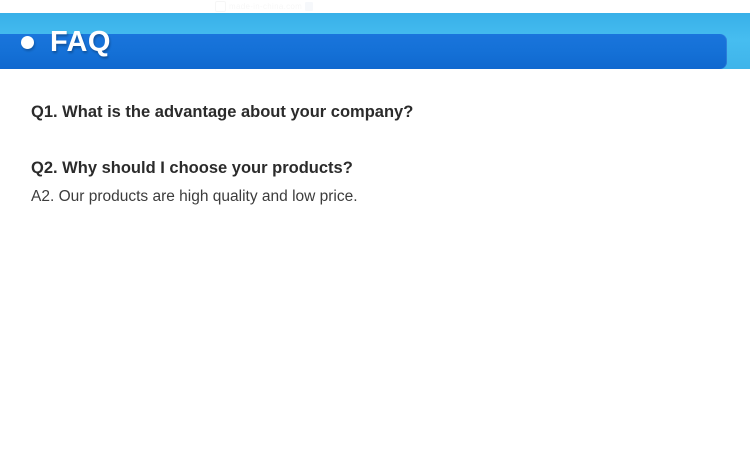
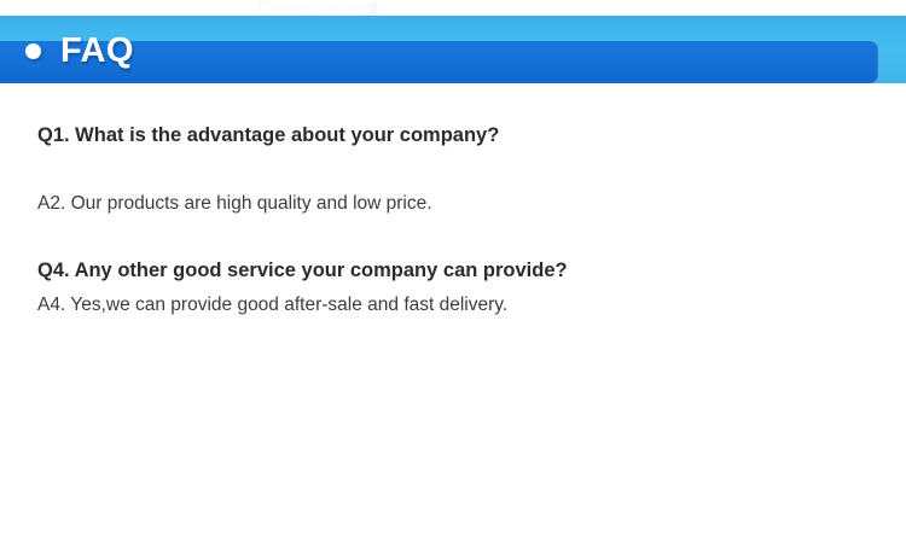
  FAQ
  Q1. What is the advantage about your company?
- Q2. Why should I choose your products?
  A2. Our products are high quality and low price.
+ Q4. Any other good service your company can provide?
+ A4. Yes,we can provide good after-sale and fast delivery.
